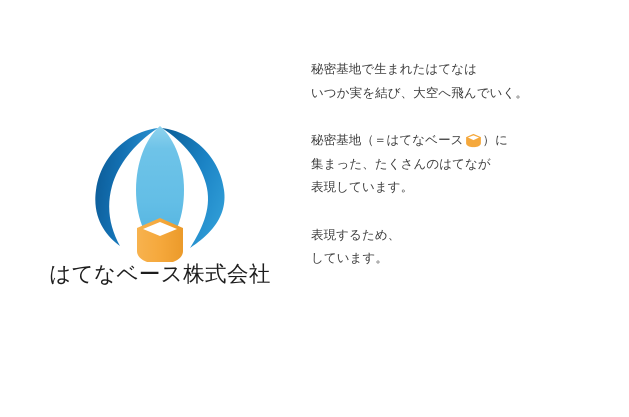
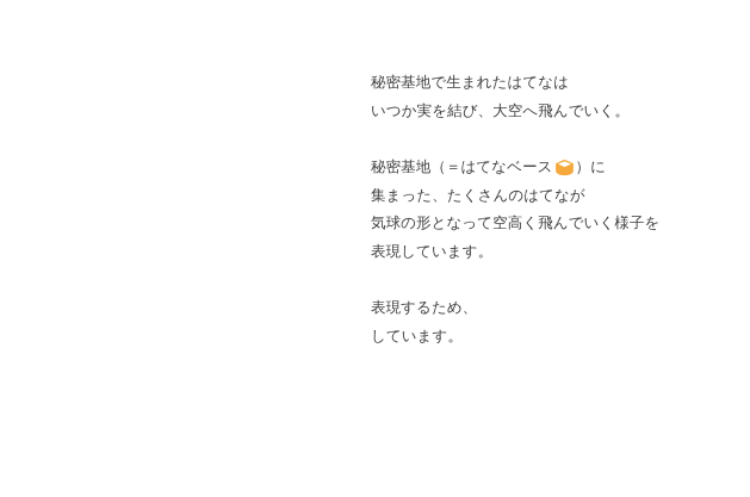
- はてなベース株式会社
  秘密基地で生まれたはてなは
  いつか実を結び、大空へ飛んでいく。
  秘密基地（＝はてなベース ）に
  集まった、たくさんのはてなが
+ 気球の形となって空高く飛んでいく様子を
  表現しています。
  表現するため、
  しています。
